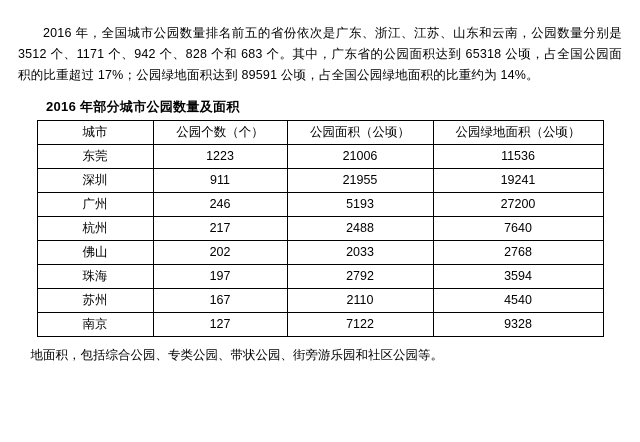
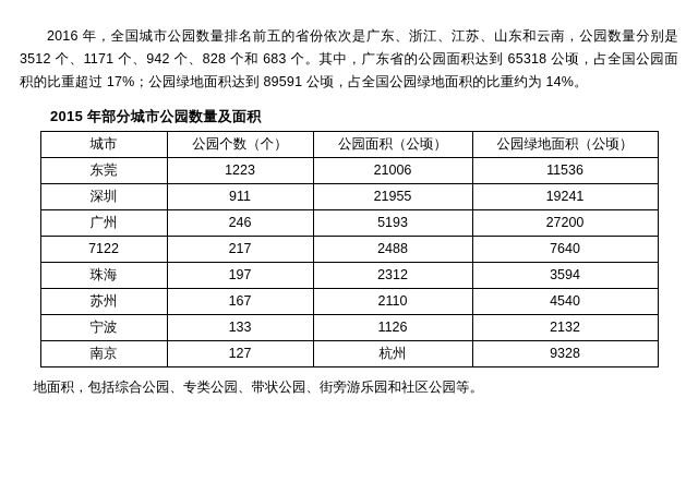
  2016 年，全国城市公园数量排名前五的省份依次是广东、浙江、江苏、山东和云南，公园数量分别是 3512 个、1171 个、942 个、828 个和 683 个。其中，广东省的公园面积达到 65318 公顷，占全国公园面积的比重超过 17%；公园绿地面积达到 89591 公顷，占全国公园绿地面积的比重约为 14%。
- 2016 年部分城市公园数量及面积
+ 2015 年部分城市公园数量及面积
  城市	公园个数（个）	公园面积（公顷）	公园绿地面积（公顷）
  东莞	1223	21006	11536
  深圳	911	21955	19241
  广州	246	5193	27200
- 杭州	217	2488	7640
+ 7122	217	2488	7640
- 佛山	202	2033	2768
- 珠海	197	2792	3594
+ 珠海	197	2312	3594
  苏州	167	2110	4540
+ 宁波	133	1126	2132
- 南京	127	7122	9328
+ 南京	127	杭州	9328
  地面积，包括综合公园、专类公园、带状公园、街旁游乐园和社区公园等。
